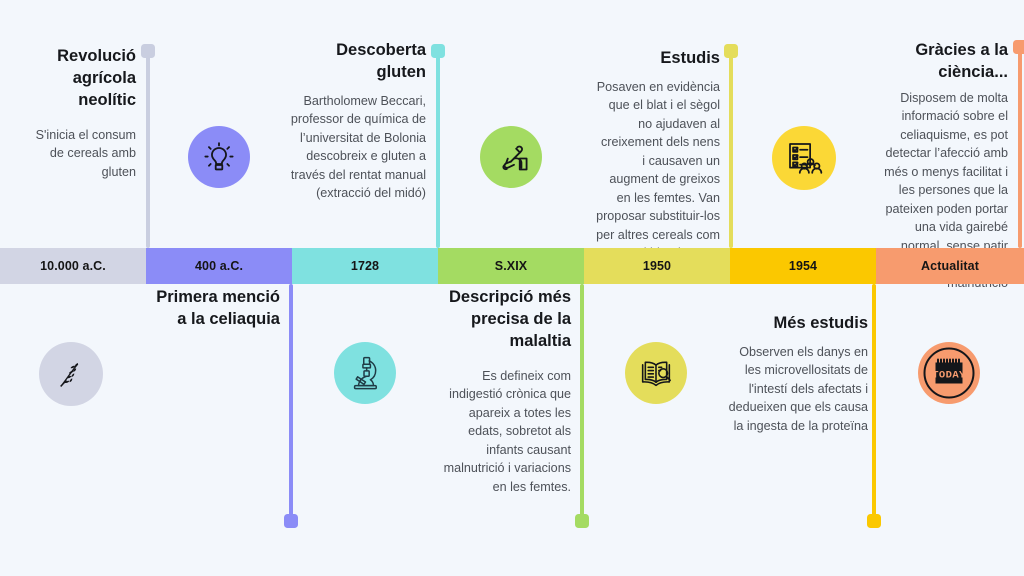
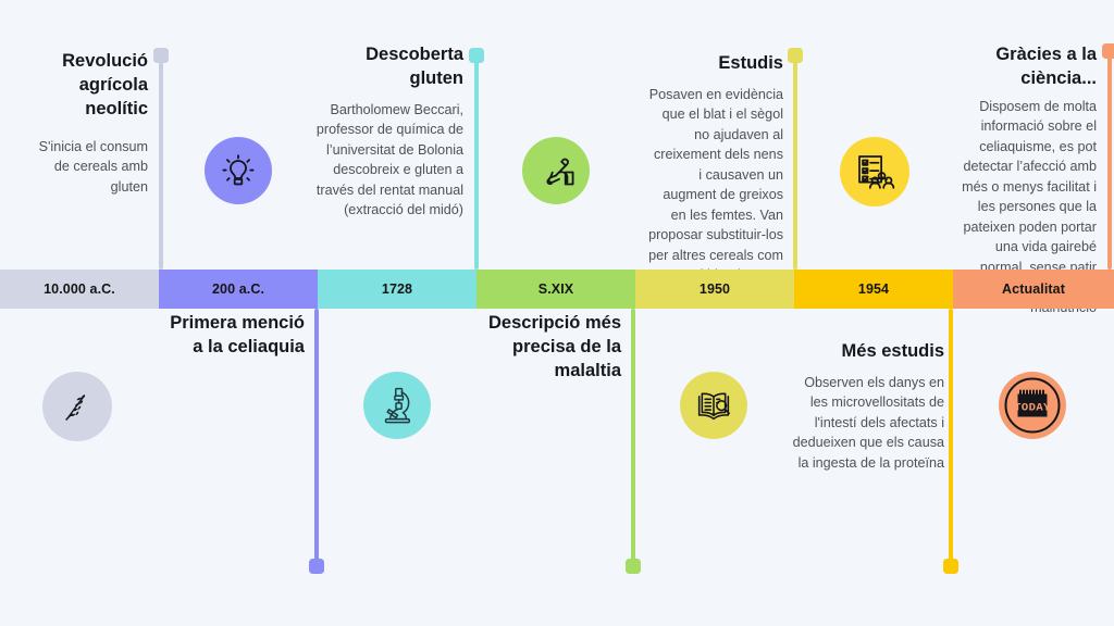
  Revolució agrícola neolític
  S'inicia el consum de cereals amb gluten
  Descoberta gluten
  Bartholomew Beccari, professor de química de l’universitat de Bolonia descobreix e gluten a través del rentat manual (extracció del midó)
  Estudis
  Posaven en evidència que el blat i el sègol no ajudaven al creixement dels nens i causaven un augment de greixos en les femtes. Van proposar substituir-los per altres cereals com
  Gràcies a la ciència...
  Disposem de molta informació sobre el celiaquisme, es pot detectar l’afecció amb més o menys facilitat i les persones que la pateixen poden portar una vida gairebé normal, sense patir
  Primera menció a la celiaquia
  Descripció més precisa de la malaltia
- Es defineix com indigestió crònica que apareix a totes les edats, sobretot als infants causant malnutrició i variacions en les femtes.
  Més estudis
  Observen els danys en les microvellositats de l'intestí dels afectats i dedueixen que els causa la ingesta de la proteïna
  10.000 a.C.
- 400 a.C.
+ 200 a.C.
  1728
  S.XIX
  1950
  1954
  Actualitat
  TODAY
